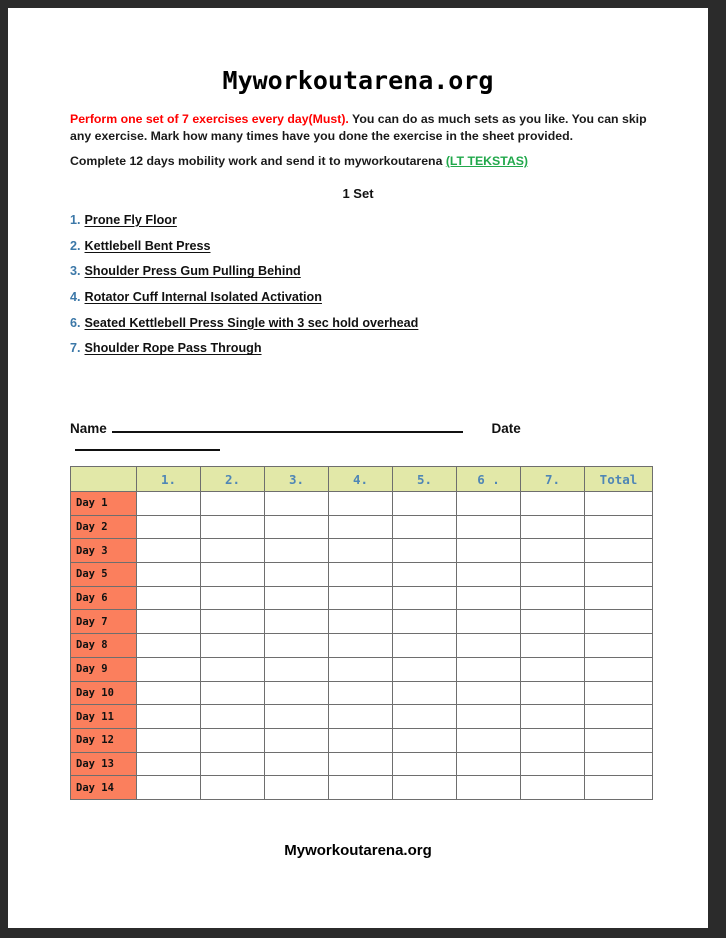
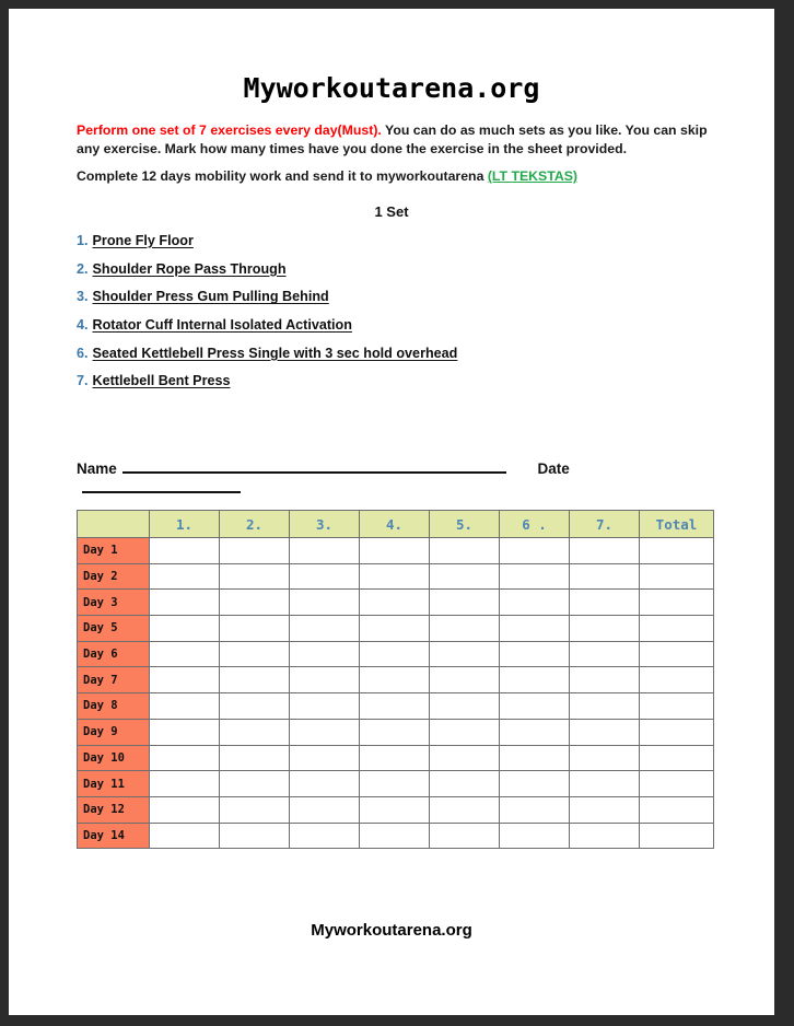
  Myworkoutarena.org
  Perform one set of 7 exercises every day(Must). You can do as much sets as you like. You can skip any exercise. Mark how many times have you done the exercise in the sheet provided.
  Complete 12 days mobility work and send it to myworkoutarena (LT TEKSTAS)
  1 Set
  1. Prone Fly Floor
- 2. Kettlebell Bent Press
+ 2. Shoulder Rope Pass Through
  3. Shoulder Press Gum Pulling Behind
  4. Rotator Cuff Internal Isolated Activation
  6. Seated Kettlebell Press Single with 3 sec hold overhead
- 7. Shoulder Rope Pass Through
+ 7. Kettlebell Bent Press
  Name Date
  	1.	2.	3.	4.	5.	6 .	7.	Total
  Day 1
  Day 2
  Day 3
  Day 5
  Day 6
  Day 7
  Day 8
  Day 9
  Day 10
  Day 11
  Day 12
- Day 13
  Day 14
  Myworkoutarena.org
